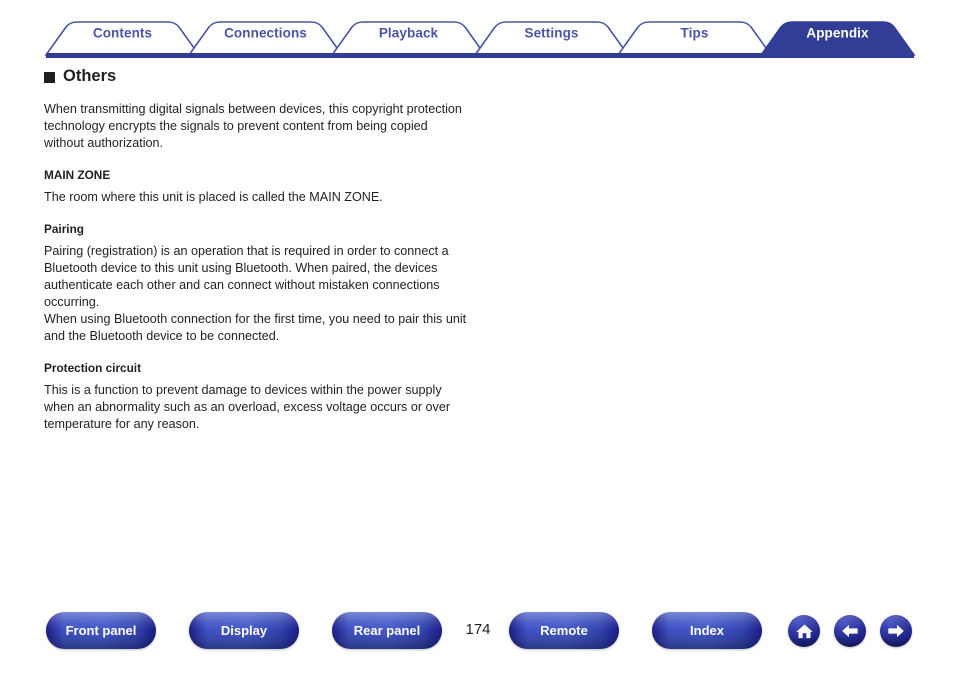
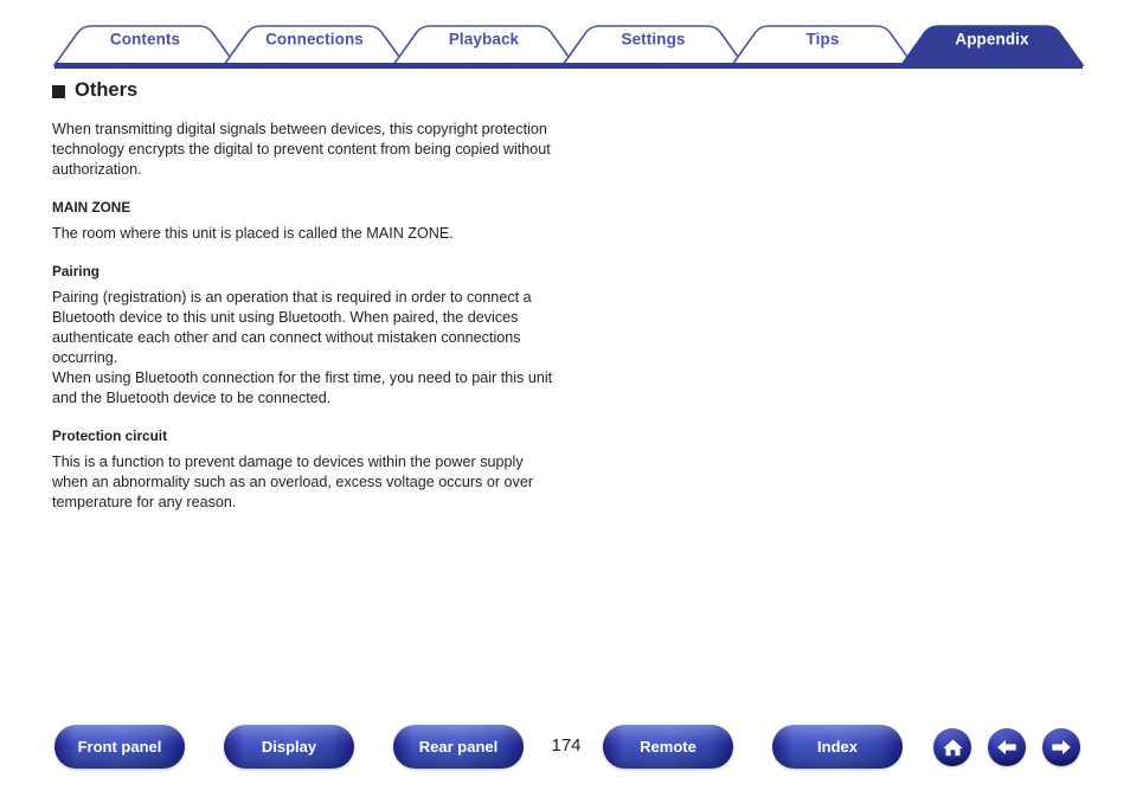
  Contents
  Connections
  Playback
  Settings
  Tips
  Appendix
  Others
- When transmitting digital signals between devices, this copyright protection technology encrypts the signals to prevent content from being copied without authorization.
+ When transmitting digital signals between devices, this copyright protection technology encrypts the digital to prevent content from being copied without authorization.
  MAIN ZONE
  The room where this unit is placed is called the MAIN ZONE.
  Pairing
  Pairing (registration) is an operation that is required in order to connect a Bluetooth device to this unit using Bluetooth. When paired, the devices authenticate each other and can connect without mistaken connections occurring.
  When using Bluetooth connection for the first time, you need to pair this unit and the Bluetooth device to be connected.
  Protection circuit
  This is a function to prevent damage to devices within the power supply when an abnormality such as an overload, excess voltage occurs or over temperature for any reason.
  Front panel
  Display
  Rear panel
  174
  Remote
  Index
